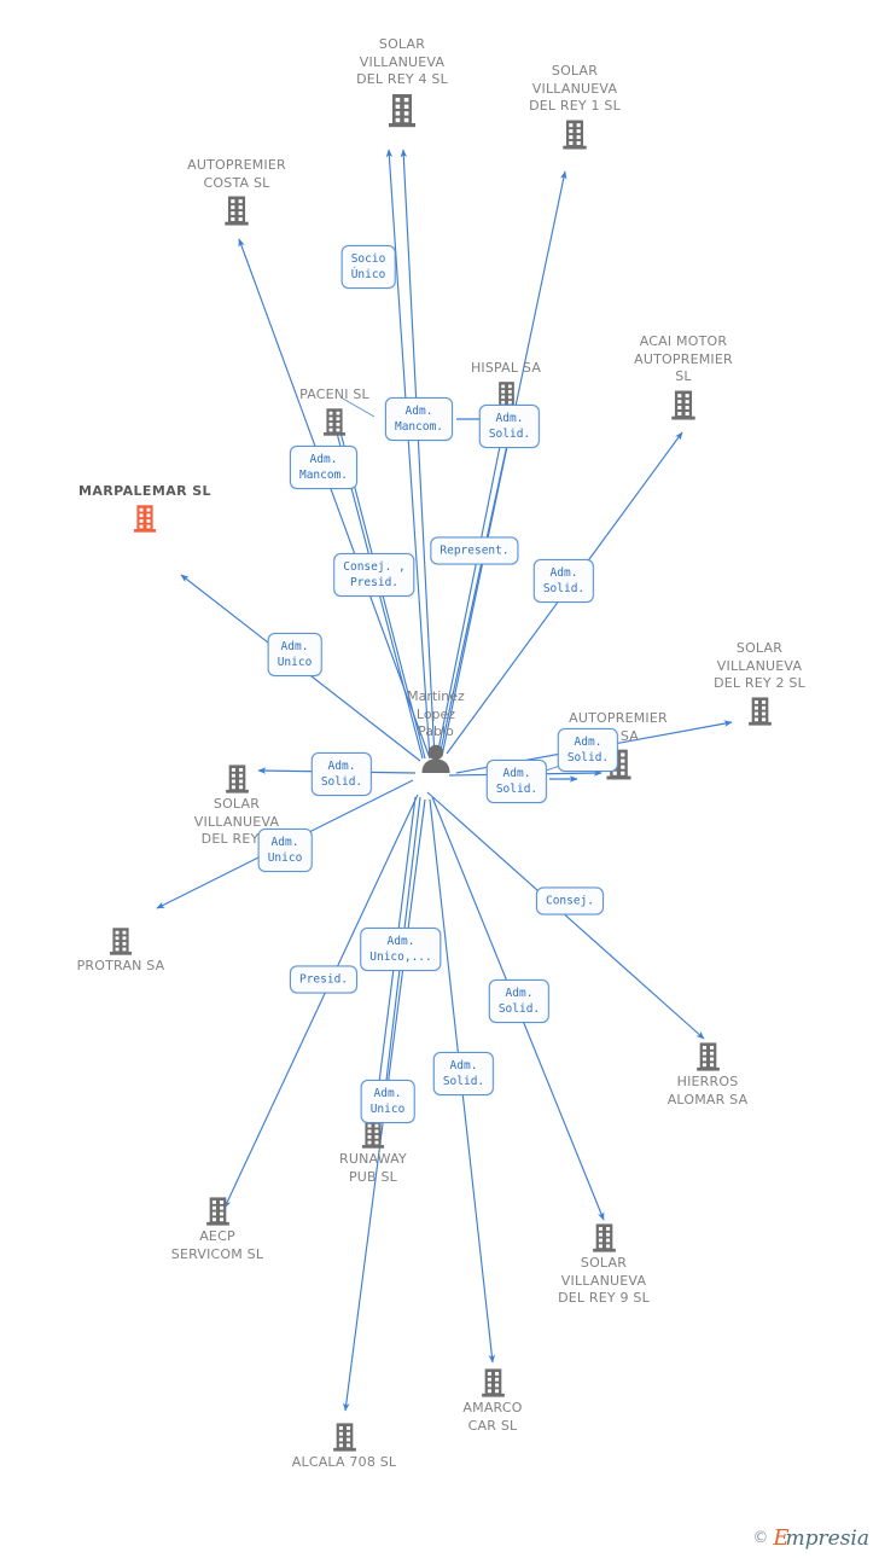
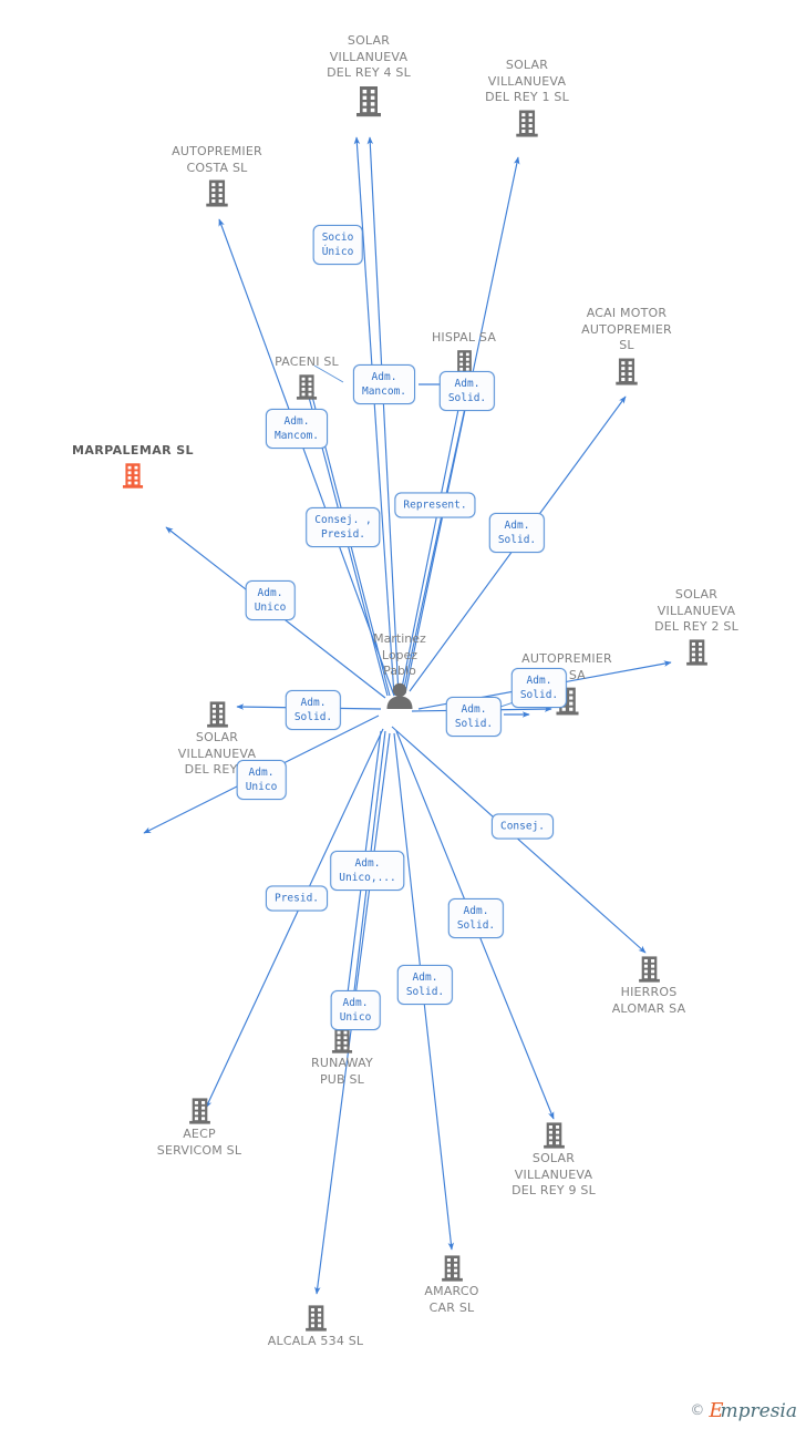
  SOLAR
  VILLANUEVA
  DEL REY 4 SL
  SOLAR
  VILLANUEVA
  DEL REY 1 SL
  AUTOPREMIER
  COSTA SL
  PACENI SL
  HISPAL SA
  ACAI MOTOR
  AUTOPREMIER
  SL
  MARPALEMAR SL
  SOLAR
  VILLANUEVA
  DEL REY 2 SL
  AUTOPREMIER
  SOLAR
  VILLANUEVA
  DEL REY
- PROTRAN SA
  RUNAWAY
  PUB SL
  HIERROS
  ALOMAR SA
  AECP
  SERVICOM SL
  SOLAR
  VILLANUEVA
  DEL REY 9 SL
- ALCALA 708 SL
+ ALCALA 534 SL
  AMARCO
  CAR SL
  Martinez
  Lopez
  Pablo
  Socio
  Único
  Adm.
  Mancom.
  Adm.
  Solid.
  Adm.
  Mancom.
  Consej. ,
  Presid.
  Represent.
  Adm.
  Solid.
  Adm.
  Unico
  Adm.
  Solid.
  Adm.
  Solid.
  Adm.
  Solid.
  Adm.
  Unico
  Consej.
  Adm.
  Unico,...
  Presid.
  Adm.
  Solid.
  Adm.
  Solid.
  Adm.
  Unico
  ©
  Empresia
